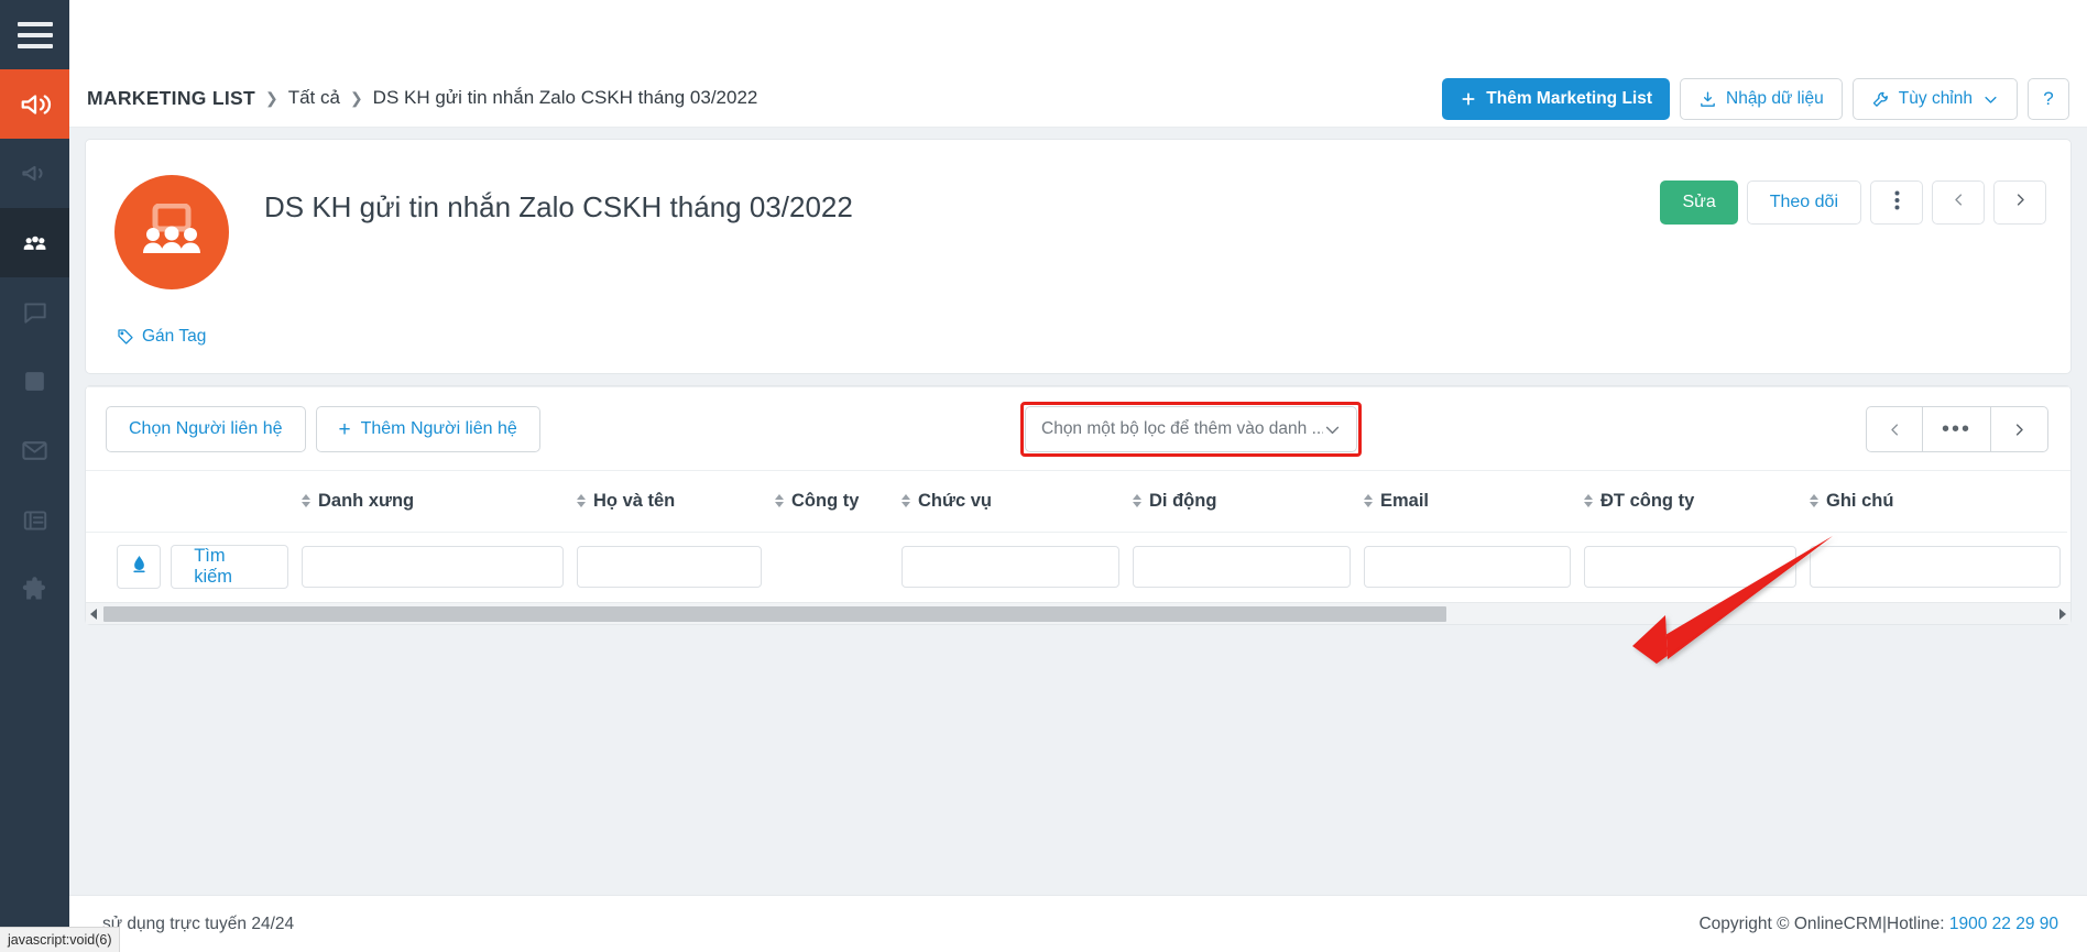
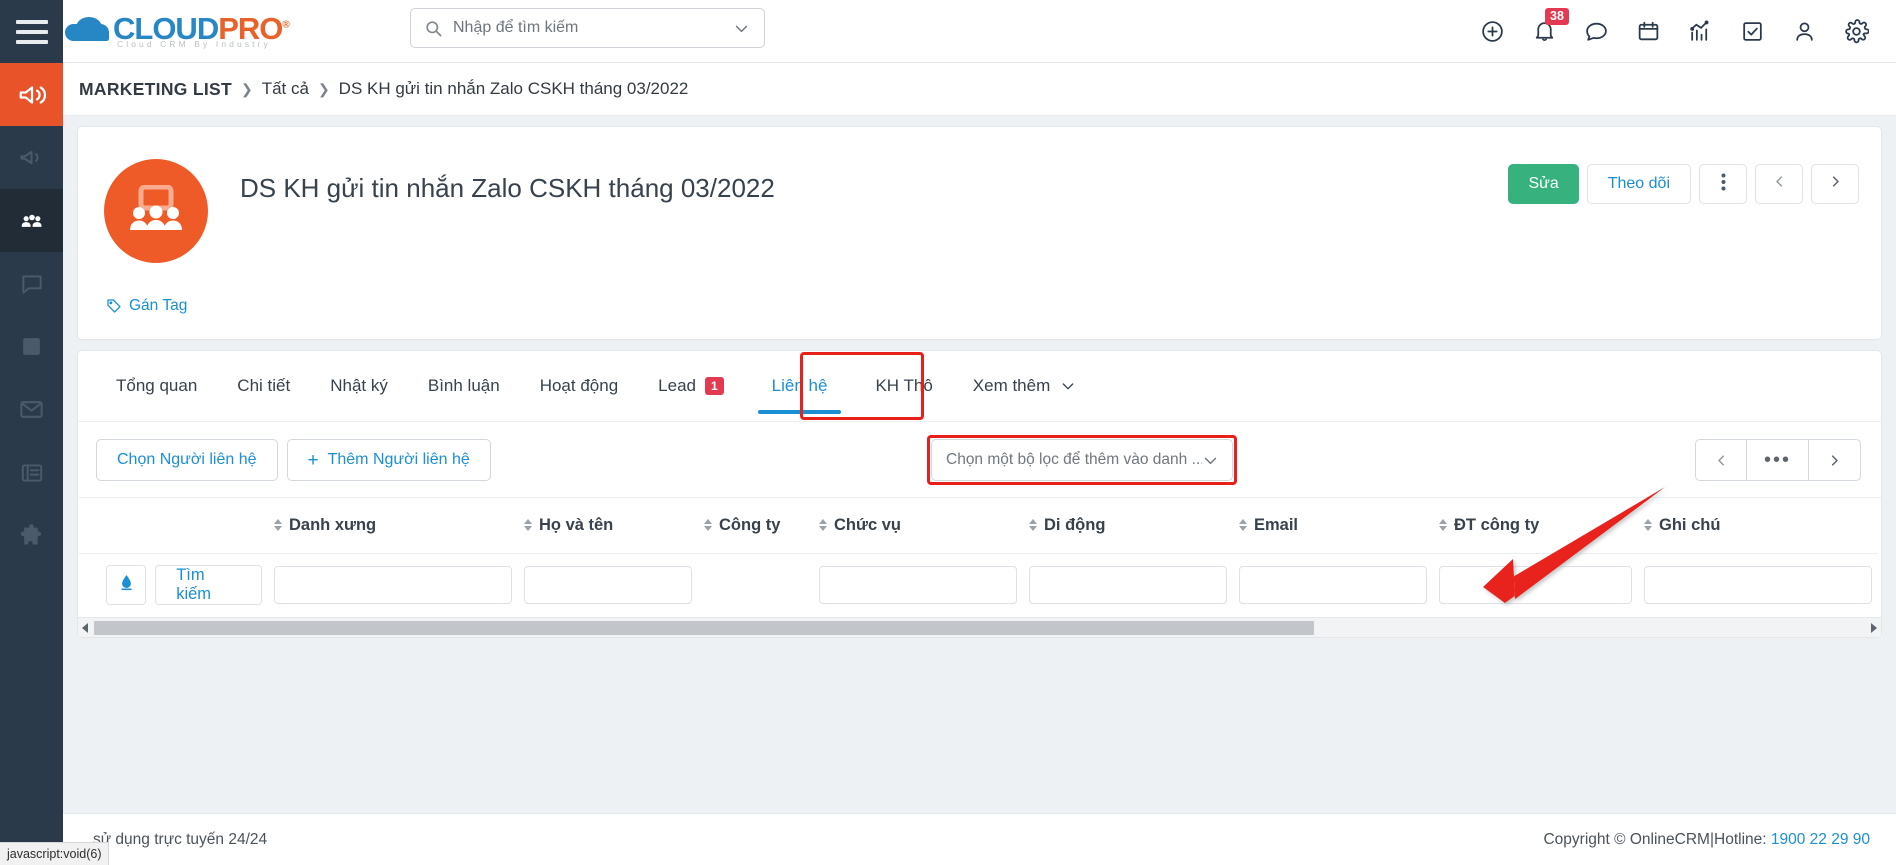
+ CLOUDPRO®
+ Cloud CRM By Industry
+ Nhập để tìm kiếm
+ 38
  MARKETING LIST
  ❯
  Tất cả
  ❯
  DS KH gửi tin nhắn Zalo CSKH tháng 03/2022
- Thêm Marketing List
- Nhập dữ liệu
- Tùy chỉnh
- ?
  DS KH gửi tin nhắn Zalo CSKH tháng 03/2022
  Gán Tag
  Sửa
  Theo dõi
+ Tổng quan
+ Chi tiết
+ Nhật ký
+ Bình luận
+ Hoạt động
+ Lead
+ 1
+ Liên hệ
+ KH Thô
+ Xem thêm
  Chọn Người liên hệ
  +
  Thêm Người liên hệ
  Chọn một bộ lọc để thêm vào danh ..
  •••
  	Danh xưng	Họ và tên	Công ty	Chức vụ	Di động	Email	ĐT công ty	Ghi chú
  Tìm kiếm
  sử dụng trực tuyến 24/24
  Copyright © OnlineCRM|Hotline: 1900 22 29 90
  javascript:void(6)
